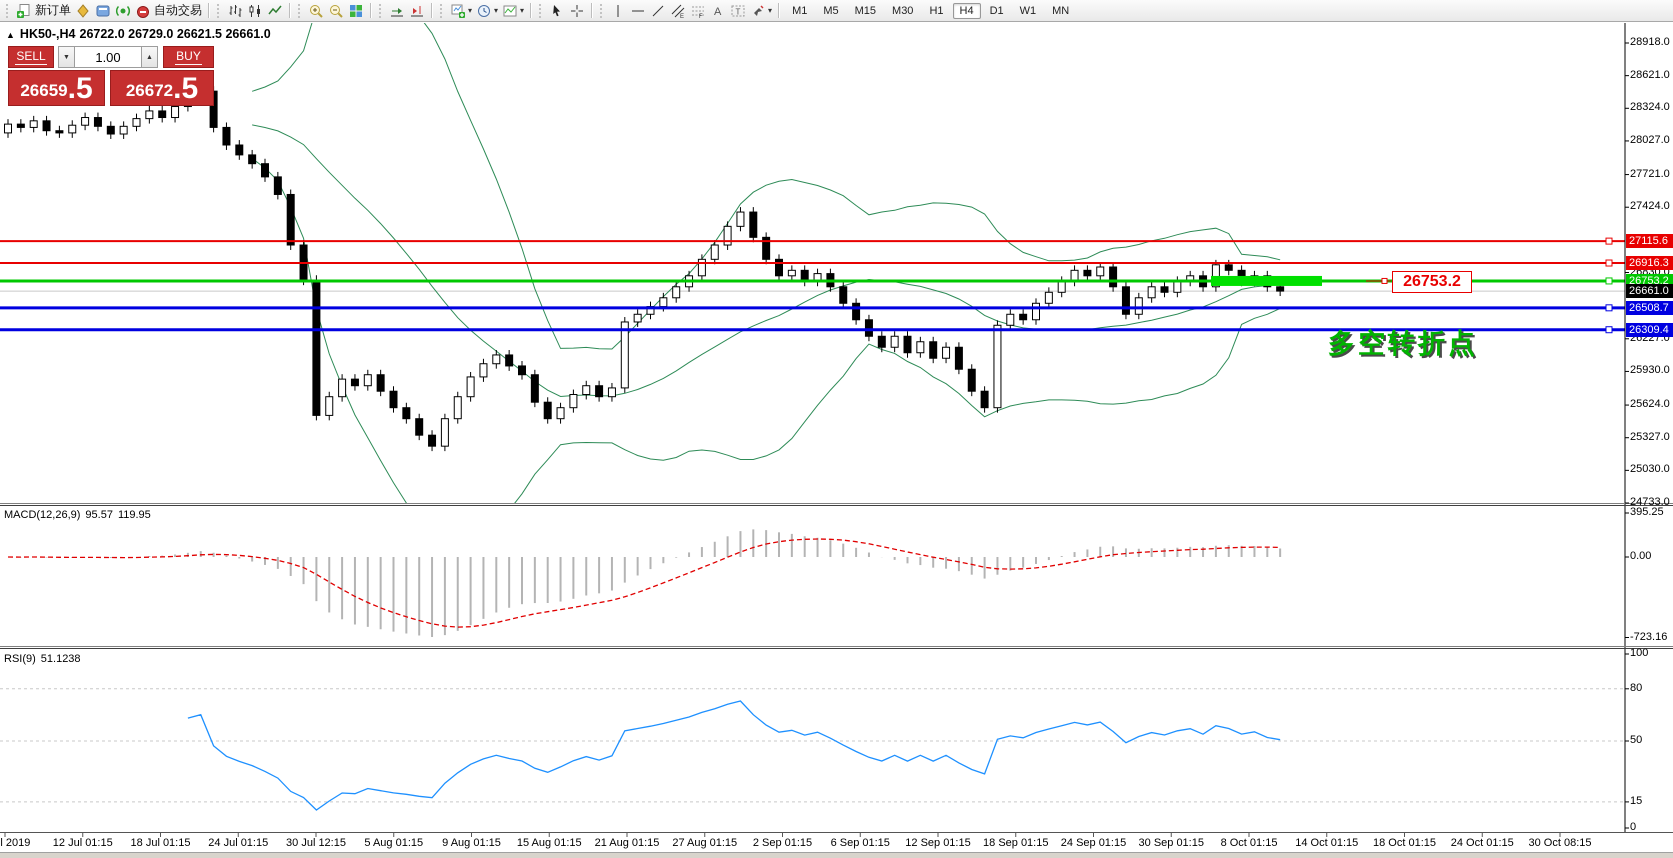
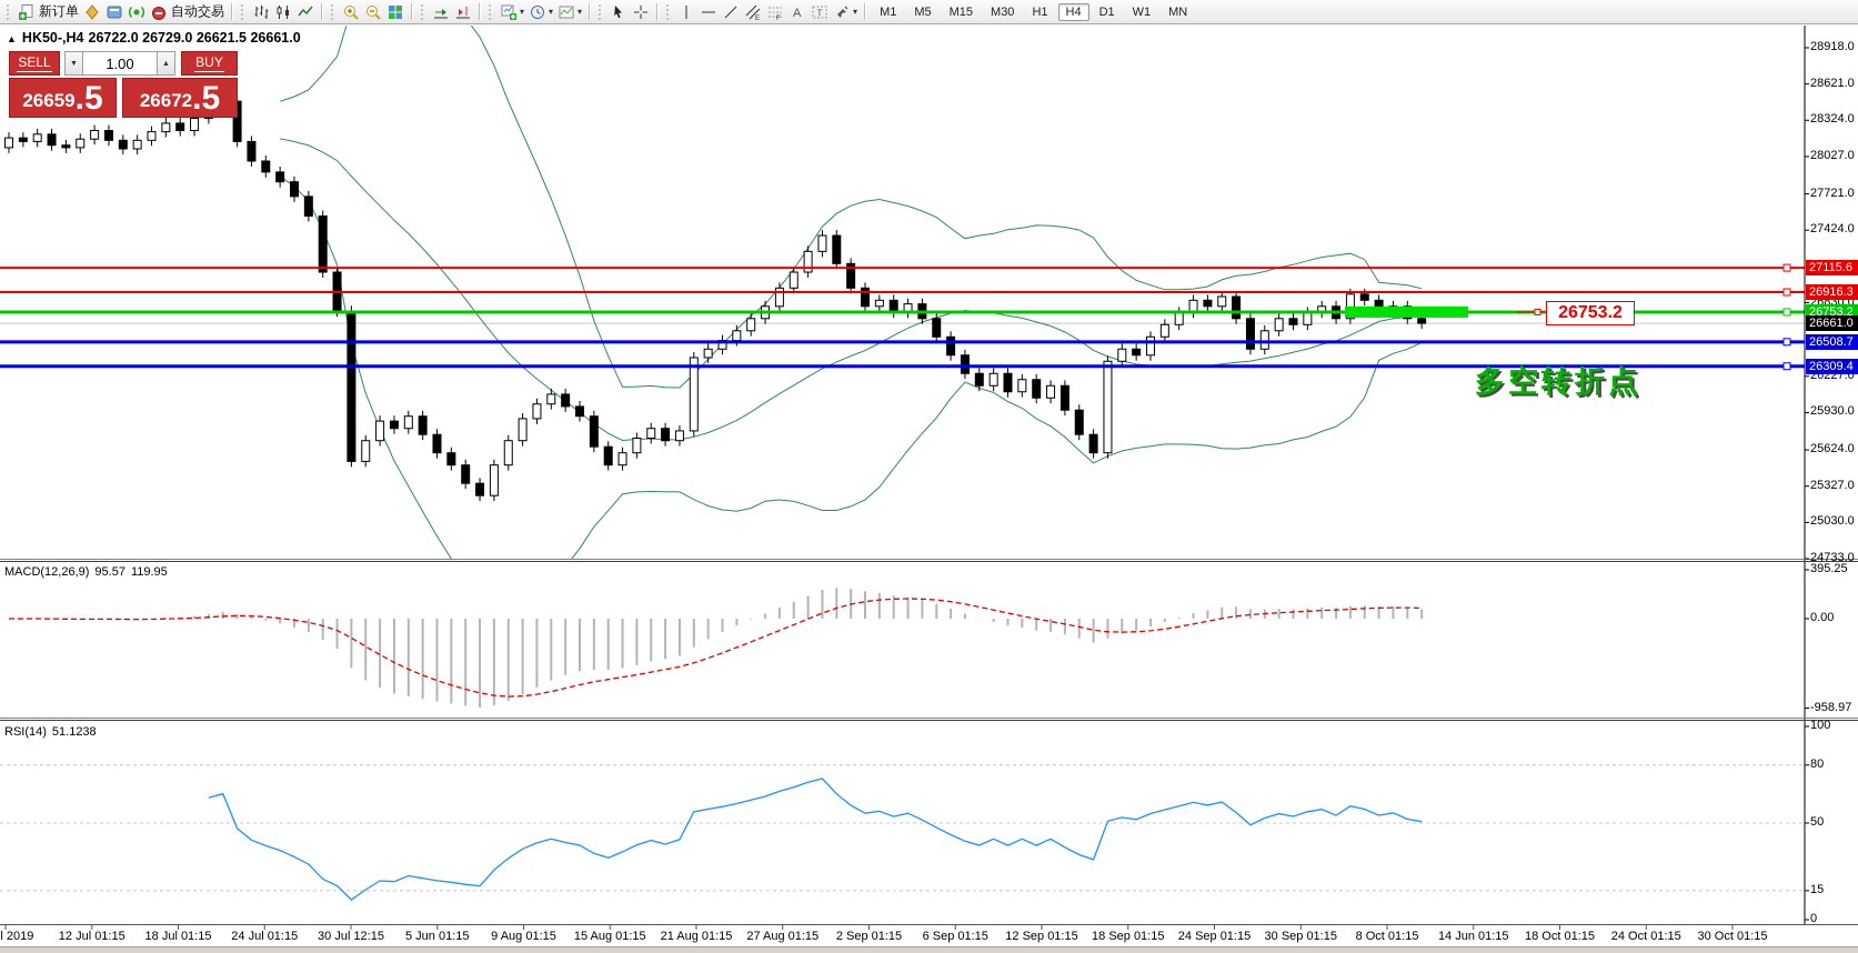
  新订单
  自动交易
  ▾
  ▾
  ▾
  A
  T
  ▾
  M1
  M5
  M15
  M30
  H1
  H4
  D1
  W1
  MN
  ▲ HK50-,H4 26722.0 26729.0 26621.5 26661.0
  SELL
  1.00
  BUY
  26659
  .5
  26672
  .5
  MACD(12,26,9) 95.57 119.95
- RSI(9) 51.1238
+ RSI(14) 51.1238
  26753.2
  多空转折点
  28918.0
  28621.0
  28324.0
  28027.0
  27721.0
  27424.0
  26830.0
  26227.0
  25930.0
  25624.0
  25327.0
  25030.0
  24733.0
  27115.6
  26916.3
  26753.2
  26661.0
  26508.7
  26309.4
  395.25
  0.00
- -723.16
+ -958.97
  100
  80
  50
  15
  0
  12 Jul 01:15
  18 Jul 01:15
  24 Jul 01:15
  30 Jul 12:15
- 5 Aug 01:15
+ 5 Jun 01:15
  9 Aug 01:15
  15 Aug 01:15
  21 Aug 01:15
  27 Aug 01:15
  2 Sep 01:15
  6 Sep 01:15
  12 Sep 01:15
  18 Sep 01:15
  24 Sep 01:15
  30 Sep 01:15
  8 Oct 01:15
- 14 Oct 01:15
+ 14 Jun 01:15
  18 Oct 01:15
  24 Oct 01:15
- 30 Oct 08:15
+ 30 Oct 01:15
